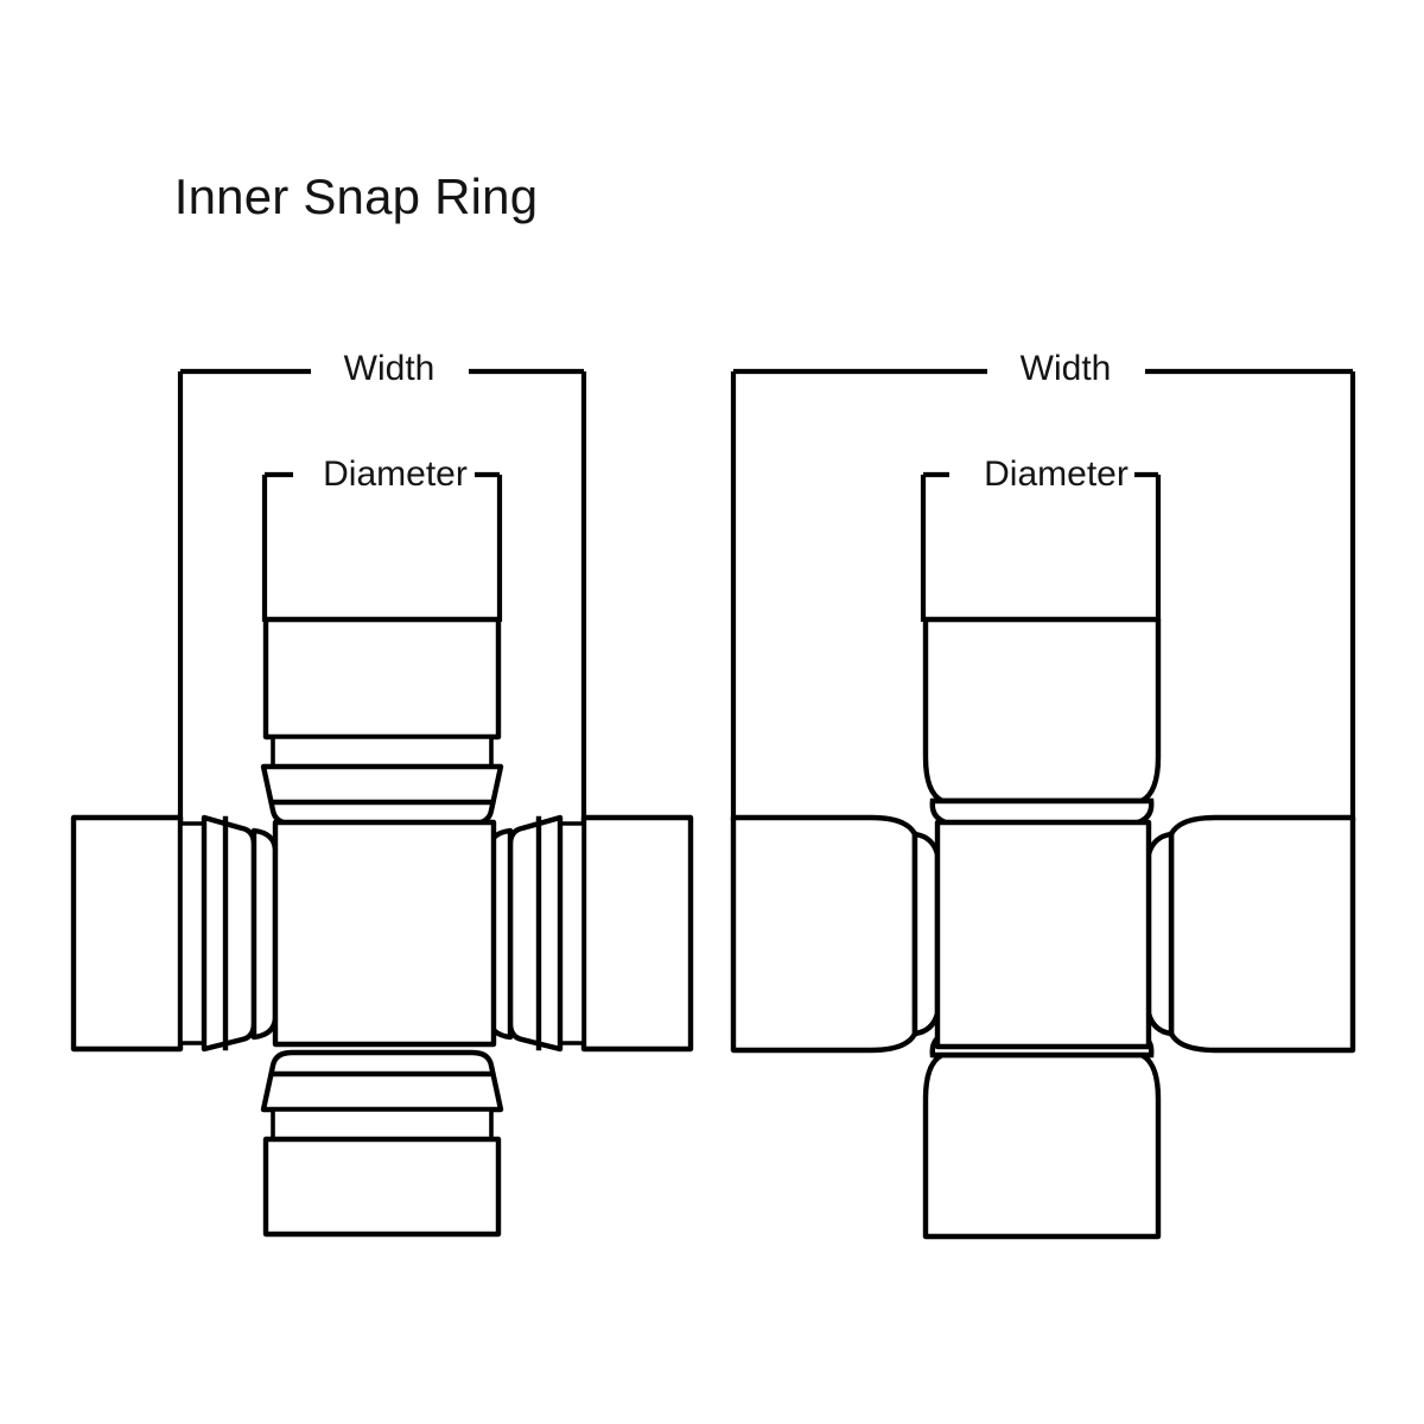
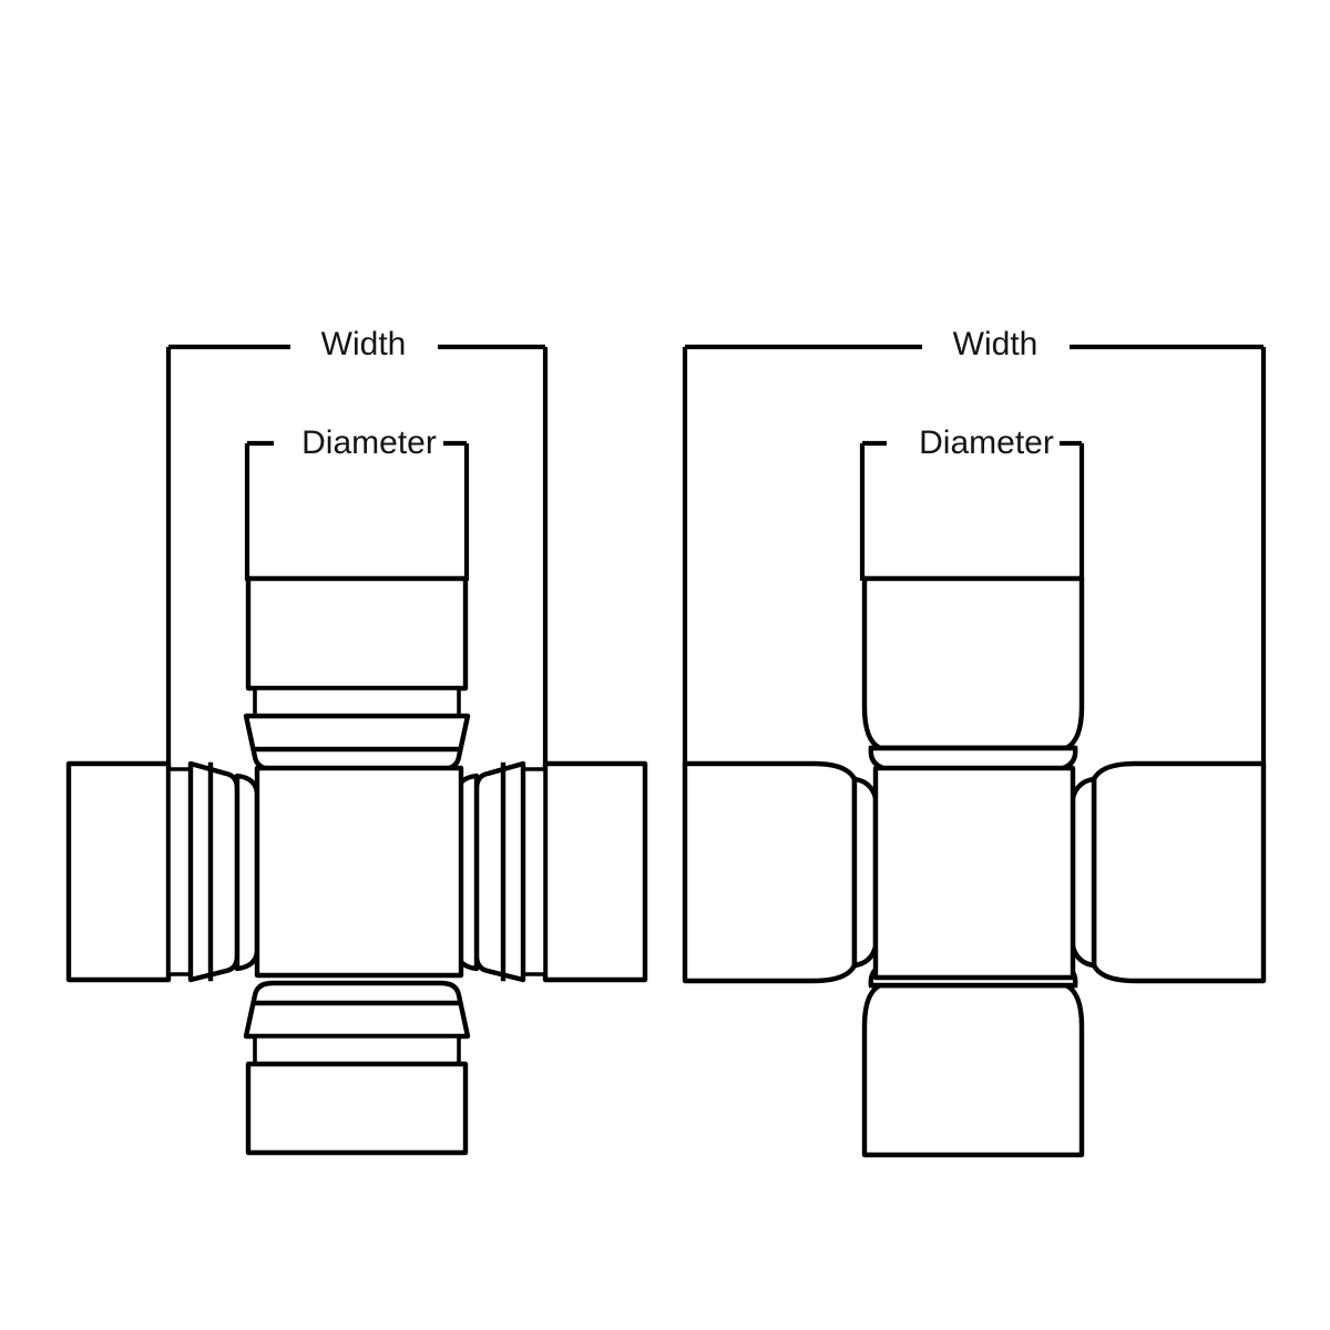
- Inner Snap Ring
  Width
  Diameter
  Width
  Diameter
